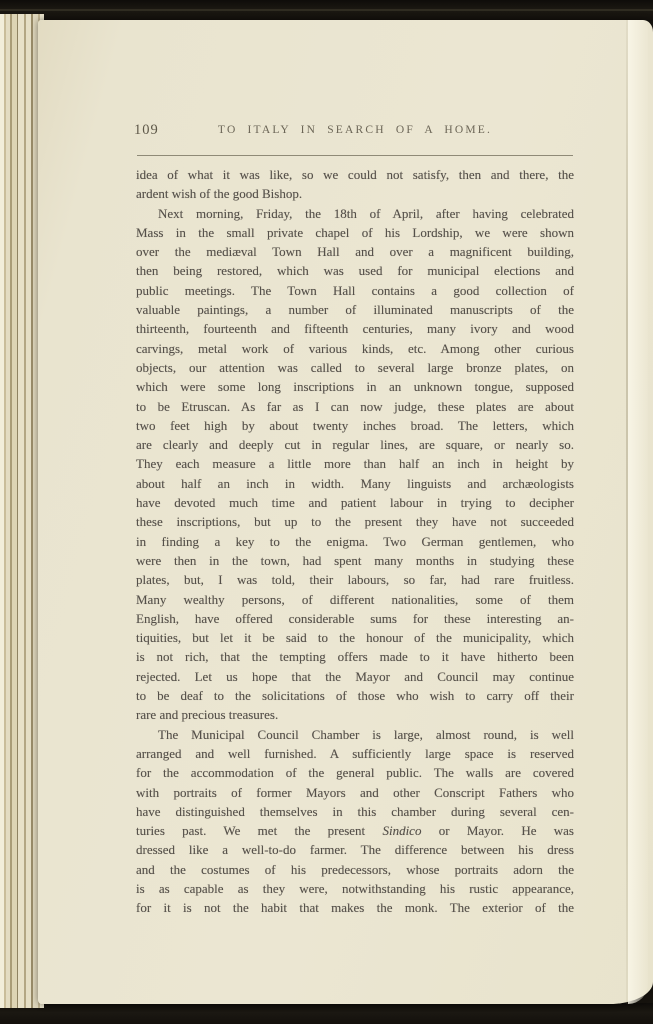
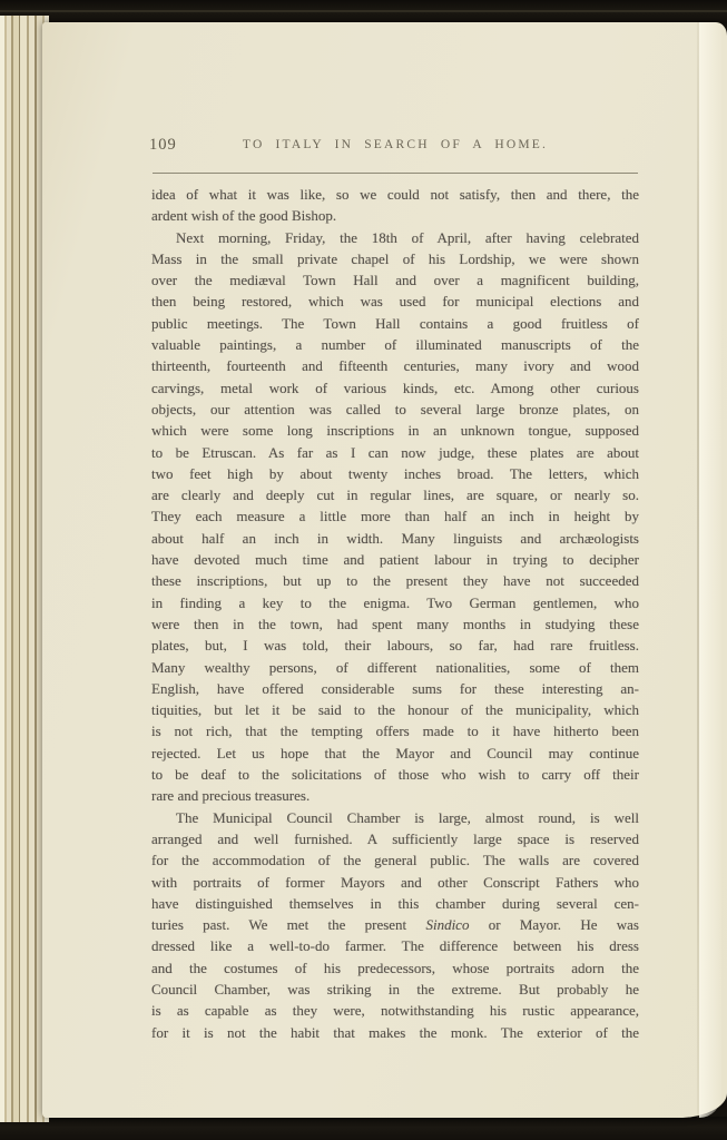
  109
  TO ITALY IN SEARCH OF A HOME.
  idea of what it was like, so we could not satisfy, then and there, the
  ardent wish of the good Bishop.
  Next morning, Friday, the 18th of April, after having celebrated
  Mass in the small private chapel of his Lordship, we were shown
  over the mediæval Town Hall and over a magnificent building,
  then being restored, which was used for municipal elections and
- public meetings. The Town Hall contains a good collection of
+ public meetings. The Town Hall contains a good fruitless of
  valuable paintings, a number of illuminated manuscripts of the
  thirteenth, fourteenth and fifteenth centuries, many ivory and wood
  carvings, metal work of various kinds, etc. Among other curious
  objects, our attention was called to several large bronze plates, on
  which were some long inscriptions in an unknown tongue, supposed
  to be Etruscan. As far as I can now judge, these plates are about
  two feet high by about twenty inches broad. The letters, which
  are clearly and deeply cut in regular lines, are square, or nearly so.
  They each measure a little more than half an inch in height by
  about half an inch in width. Many linguists and archæologists
  have devoted much time and patient labour in trying to decipher
  these inscriptions, but up to the present they have not succeeded
  in finding a key to the enigma. Two German gentlemen, who
  were then in the town, had spent many months in studying these
  plates, but, I was told, their labours, so far, had rare fruitless.
  Many wealthy persons, of different nationalities, some of them
  English, have offered considerable sums for these interesting an-
  tiquities, but let it be said to the honour of the municipality, which
  is not rich, that the tempting offers made to it have hitherto been
  rejected. Let us hope that the Mayor and Council may continue
  to be deaf to the solicitations of those who wish to carry off their
  rare and precious treasures.
  The Municipal Council Chamber is large, almost round, is well
  arranged and well furnished. A sufficiently large space is reserved
  for the accommodation of the general public. The walls are covered
  with portraits of former Mayors and other Conscript Fathers who
  have distinguished themselves in this chamber during several cen-
  turies past. We met the present Sindico or Mayor. He was
  dressed like a well-to-do farmer. The difference between his dress
  and the costumes of his predecessors, whose portraits adorn the
+ Council Chamber, was striking in the extreme. But probably he
  is as capable as they were, notwithstanding his rustic appearance,
  for it is not the habit that makes the monk. The exterior of the
